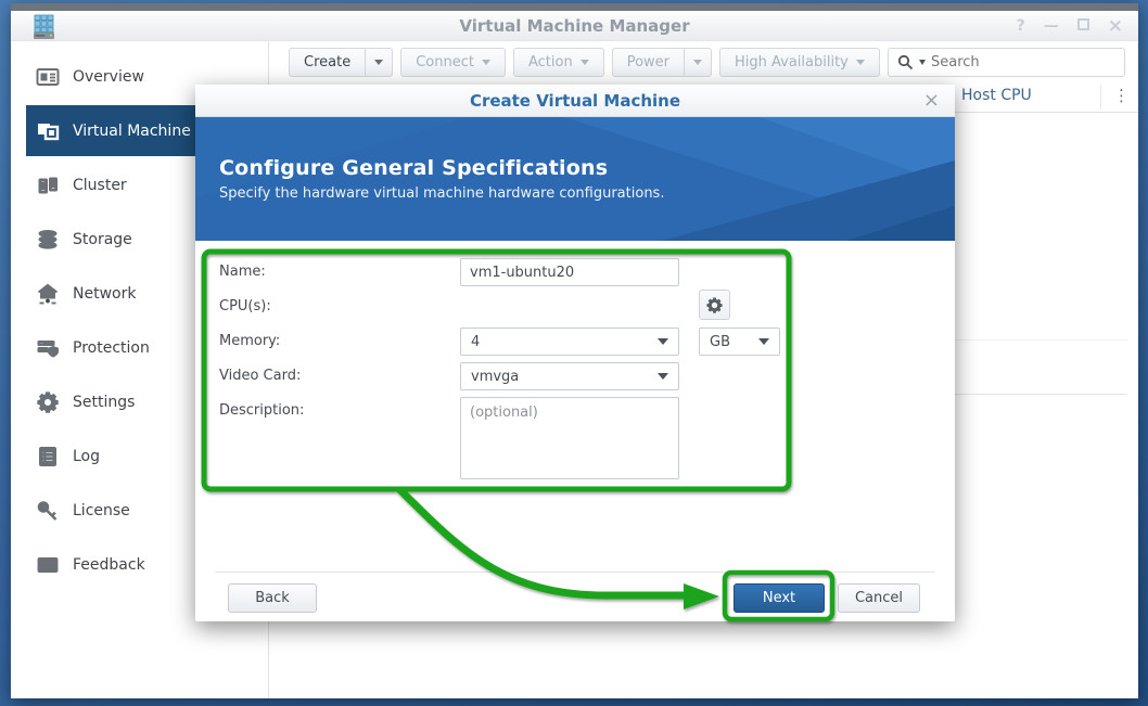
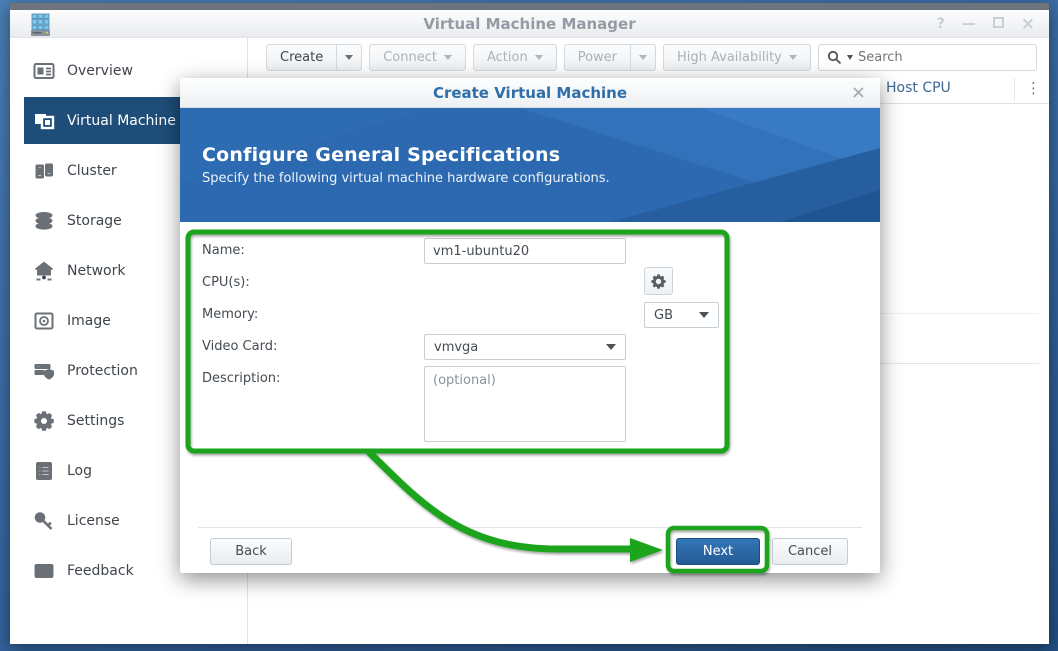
  Virtual Machine Manager
  ?
  —
  ×
  Overview
  Virtual Machine
  Cluster
  Storage
  Network
+ Image
  Protection
  Settings
  Log
  License
  Feedback
  Create
  Connect
  Action
  Power
  High Availability
  Search
  Host CPU
  ⋮
  Create Virtual Machine
  ×
  Configure General Specifications
- Specify the hardware virtual machine hardware configurations.
+ Specify the following virtual machine hardware configurations.
  Name:
  vm1-ubuntu20
  CPU(s):
  Memory:
- 4
  GB
  Video Card:
  vmvga
  Description:
  (optional)
  Back
  Next
  Cancel
